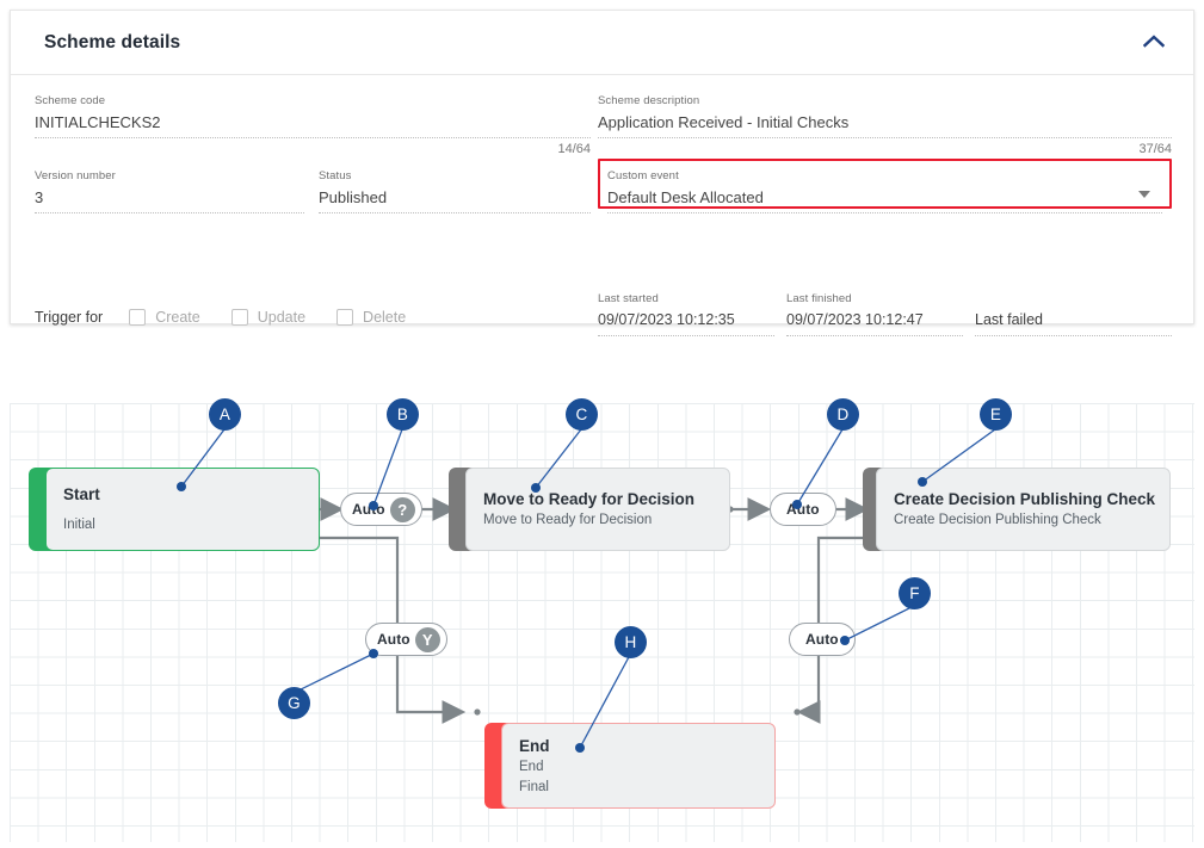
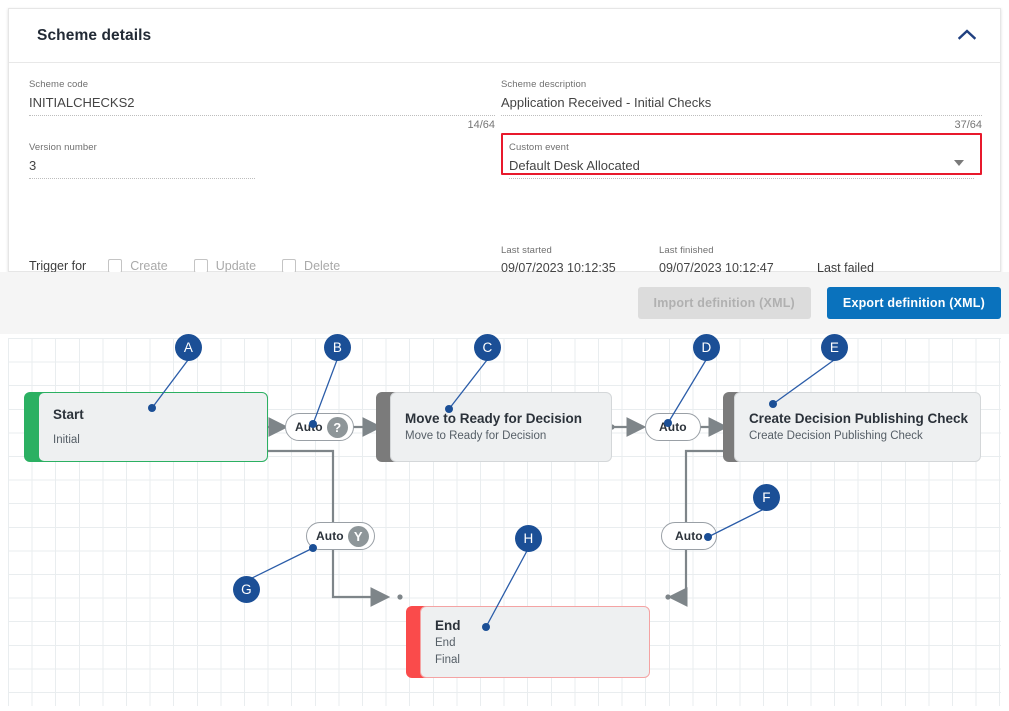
  Scheme details
  Scheme code
  INITIALCHECKS2
  14/64
  Scheme description
  Application Received - Initial Checks
  37/64
  Version number
  3
- Status
- Published
  Custom event
  Default Desk Allocated
  Trigger for
  Create
  Update
  Delete
  Last started
  09/07/2023 10:12:35
  Last finished
  09/07/2023 10:12:47
  Last failed
+ Import definition (XML)
+ Export definition (XML)
  Start
  Initial
  Move to Ready for Decision
  Move to Ready for Decision
  Create Decision Publishing Check
  Create Decision Publishing Check
  End
  End
  Final
  Auo
  ?
  Auto
  Auto
  Y
  Auto
  A
  B
  C
  D
  E
  F
  G
  H
